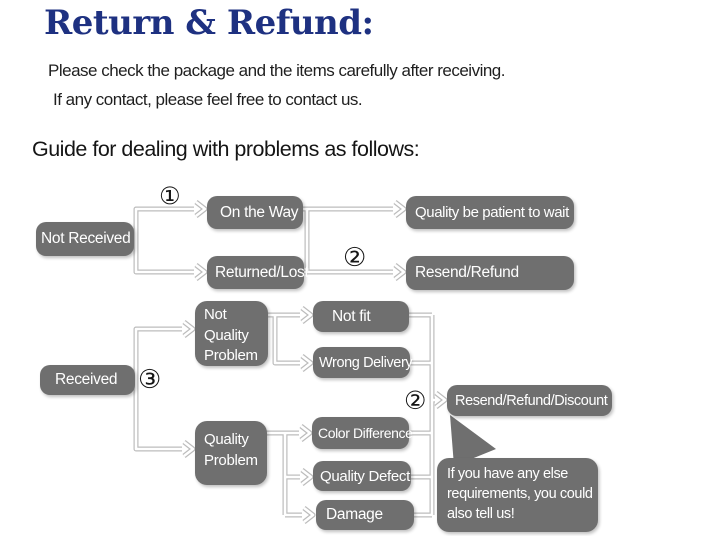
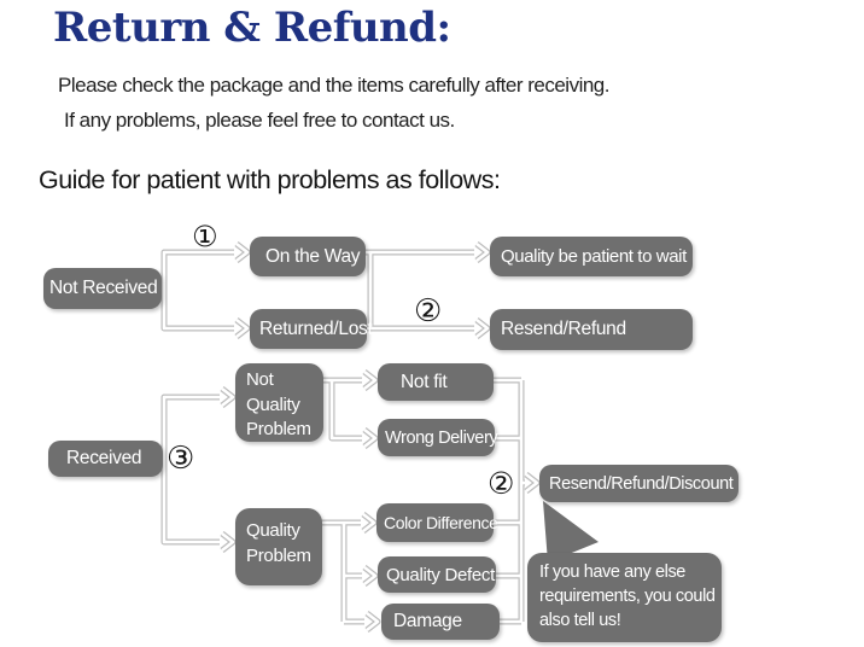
  Return & Refund:
  Please check the package and the items carefully after receiving.
- If any contact, please feel free to contact us.
+ If any problems, please feel free to contact us.
- Guide for dealing with problems as follows:
+ Guide for patient with problems as follows:
  Not Received
  On the Way
  Returned/Lost
  Quality be patient to wait
  Resend/Refund
  Not Quality Problem
  Not fit
  Wrong Delivery
  Received
  Quality Problem
  Color Difference
  Quality Defect
  Damage
  Resend/Refund/Discount
  If you have any else requirements, you could also tell us!
  ①
  ②
  ③
  ②
